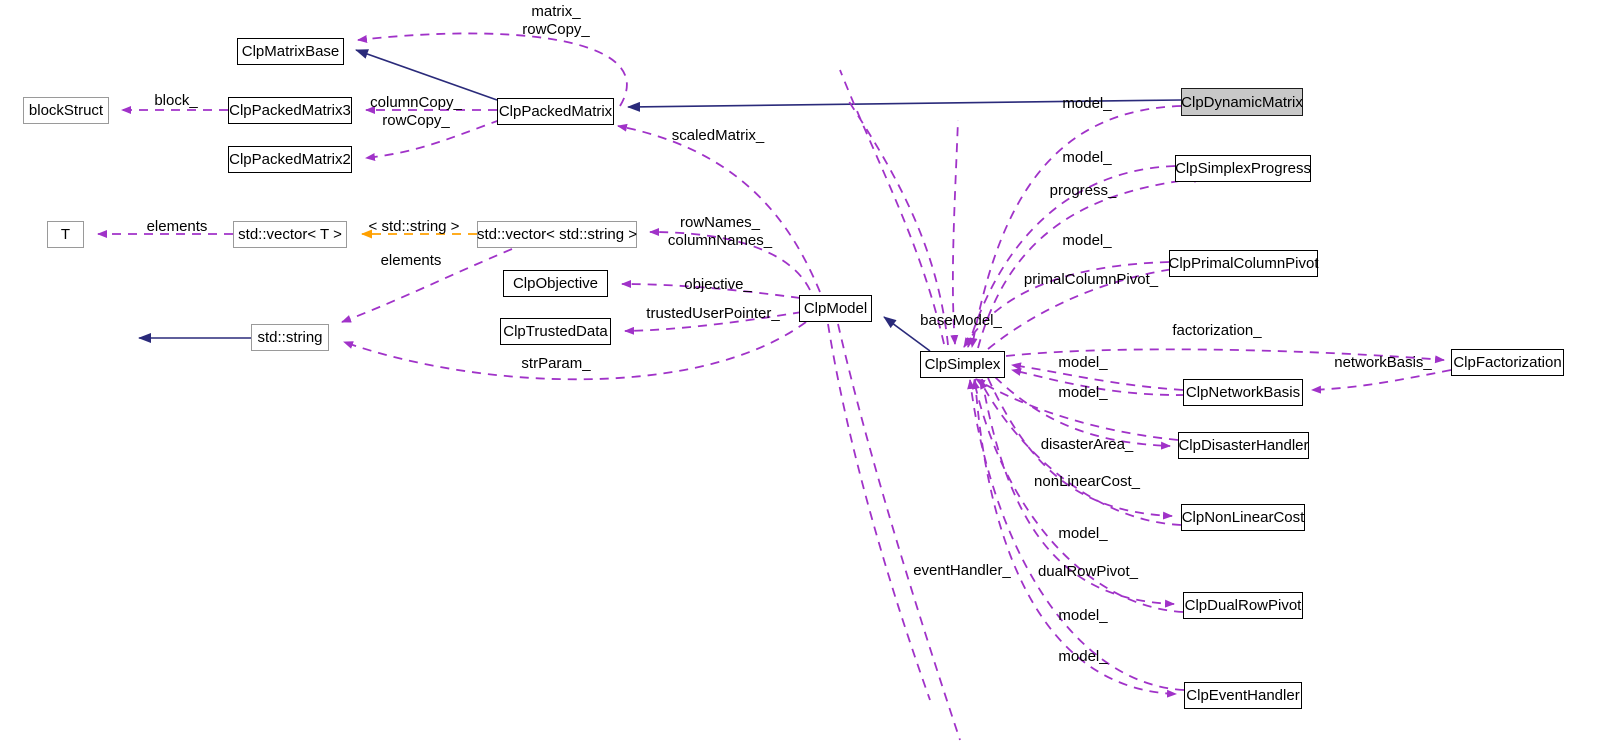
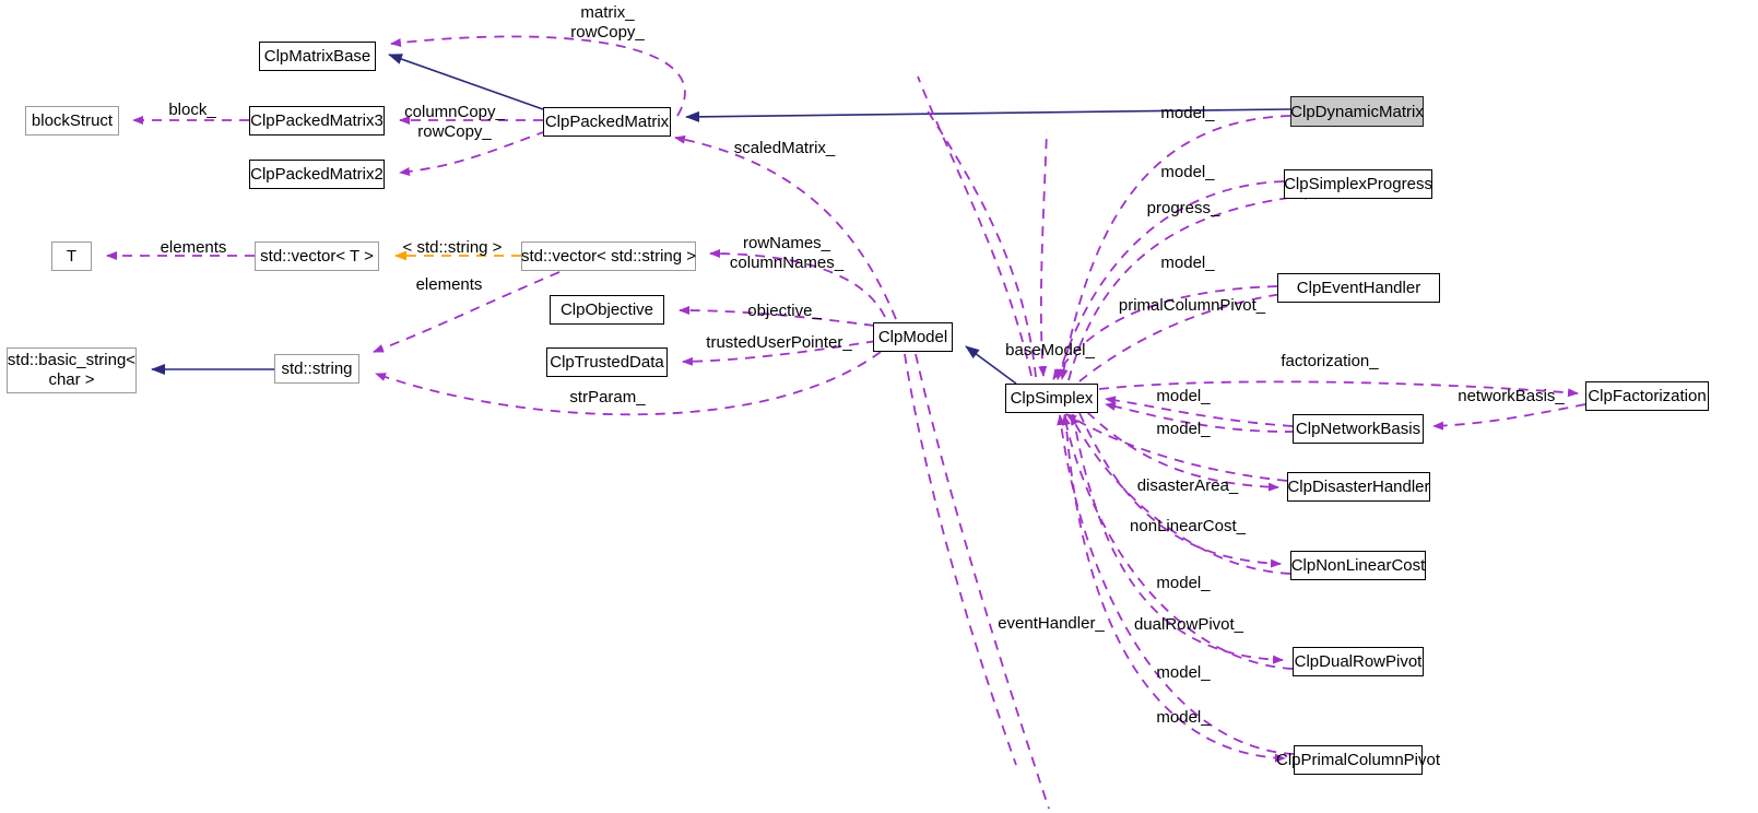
  blockStruct
  ClpMatrixBase
  ClpPackedMatrix3
  ClpPackedMatrix2
  ClpPackedMatrix
  T
  std::vector< T >
  std::vector< std::string >
+ std::basic_string<
+ char >
  std::string
  ClpObjective
  ClpTrustedData
  ClpModel
  ClpSimplex
  ClpDynamicMatrix
  ClpSimplexProgress
- ClpPrimalColumnPivot
+ ClpEventHandler
  ClpFactorization
  ClpNetworkBasis
  ClpDisasterHandler
  ClpNonLinearCost
  ClpDualRowPivot
- ClpEventHandler
+ ClpPrimalColumnPivot
  matrix_
  rowCopy_
  block_
  columnCopy_
  rowCopy_
  scaledMatrix_
  elements
  < std::string >
  rowNames_
  columnNames_
  elements
  objective_
  trustedUserPointer_
  strParam_
  model_
  model_
  progress_
  model_
  primalColumnPivot_
  baseModel_
  factorization_
  model_
  networkBasis_
  model_
  disasterArea_
  nonLinearCost_
  model_
  dualRowPivot_
  eventHandler_
  model_
  model_
